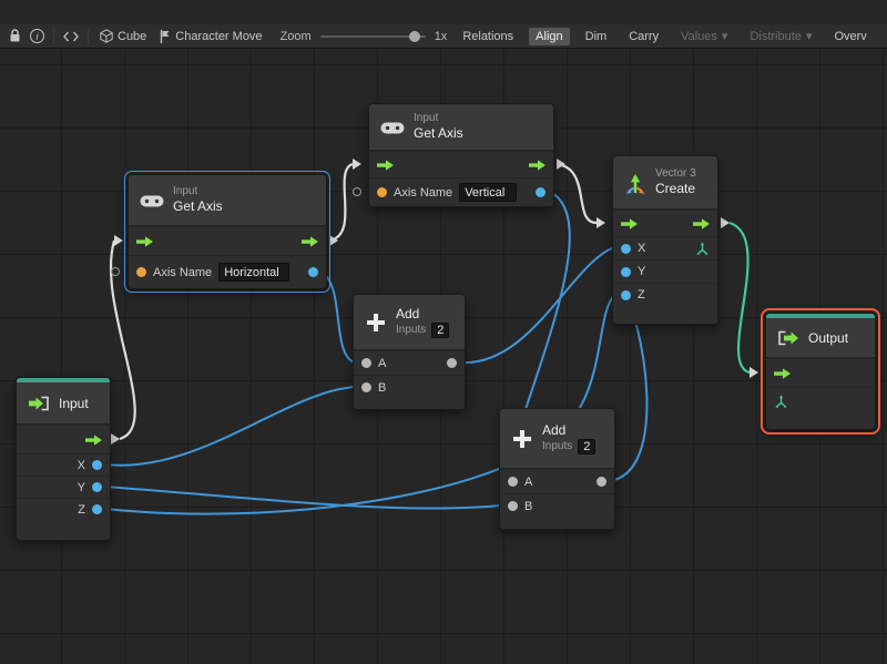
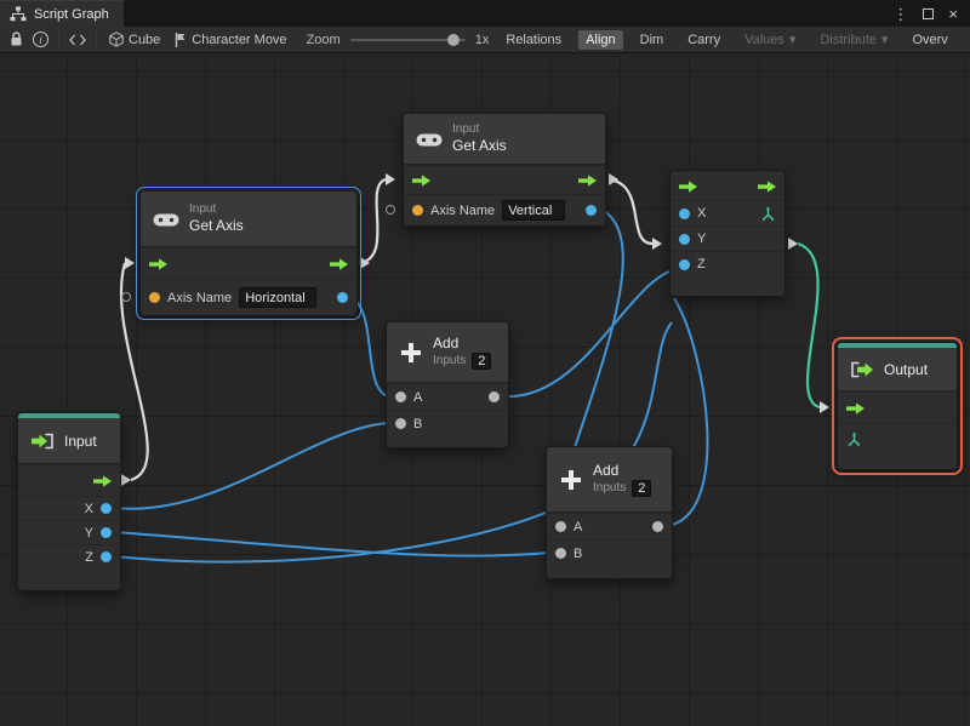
+ Script Graph
+ ⋮
+ ×
  Cube
  Character Move
  Zoom
  1x
  Relations
  Align
  Dim
  Carry
  Values
  ▾
  Distribute
  ▾
  Overv
  Input
  Get Axis
  Axis Name
  Vertical
  Input
  Get Axis
  Axis Name
  Horizontal
  Add
  Inputs
  2
  A
  B
- Vector 3
- Create
  X
  Y
  Z
  Add
  Inputs
  2
  A
  B
  Input
  X
  Y
  Z
  Output
